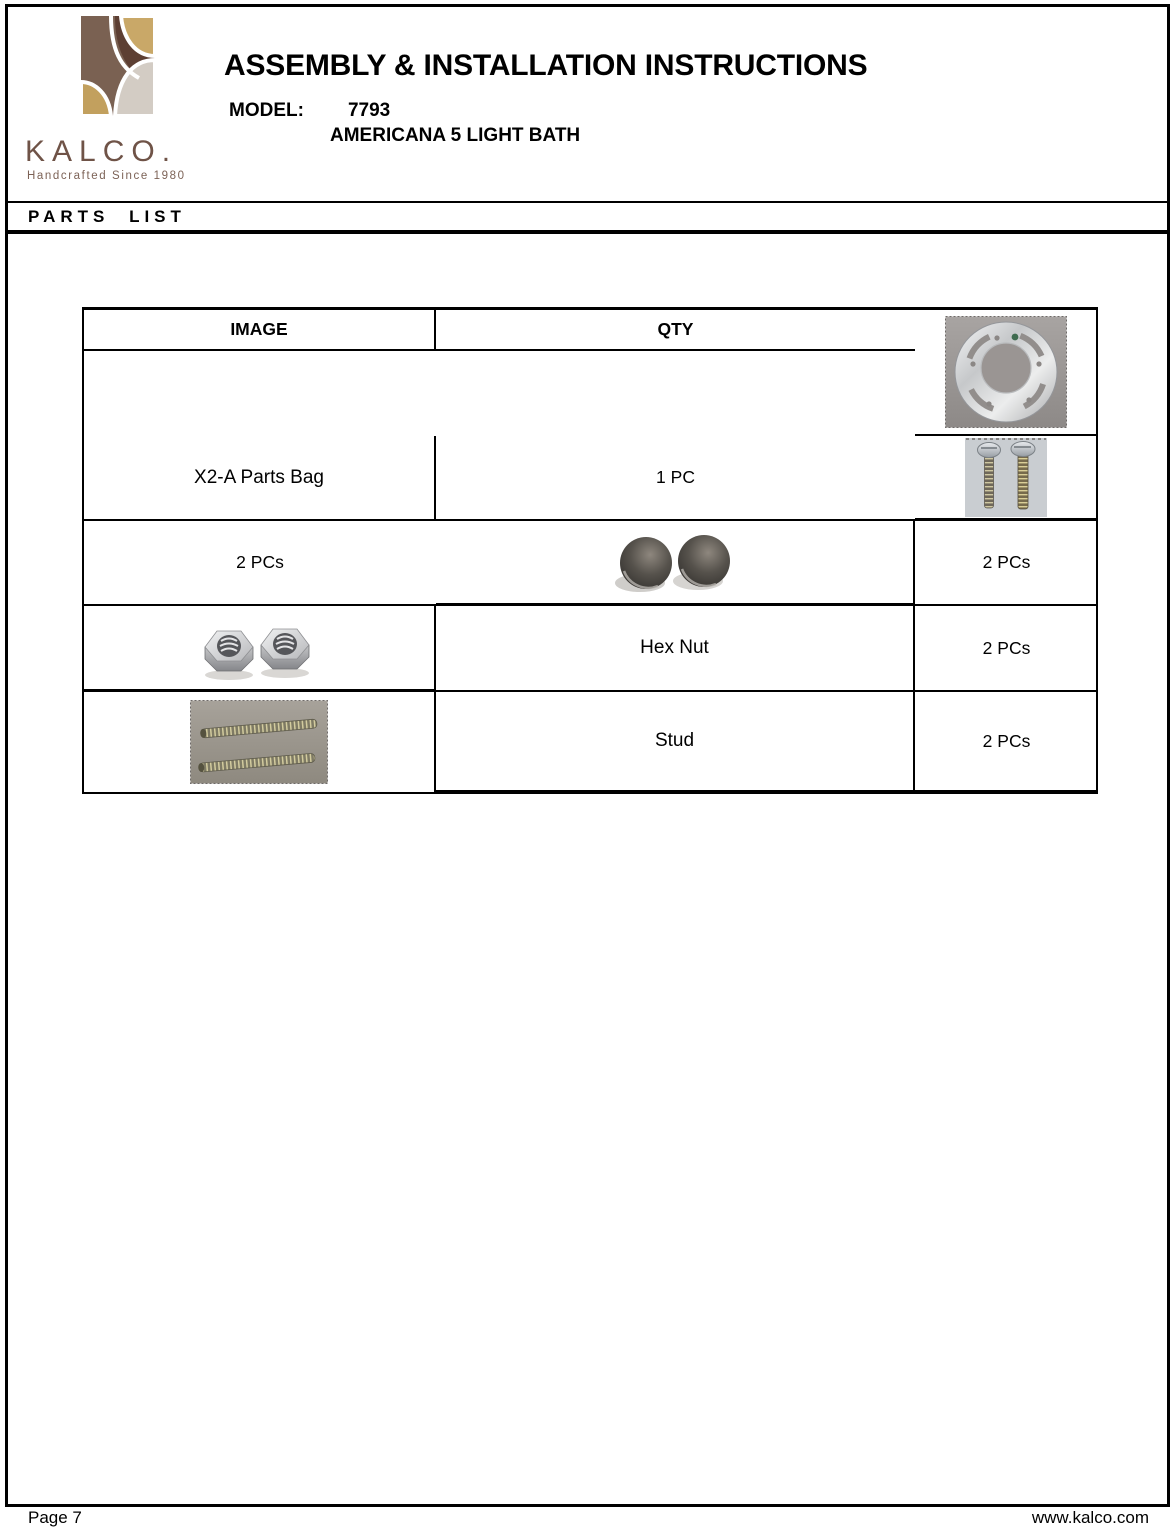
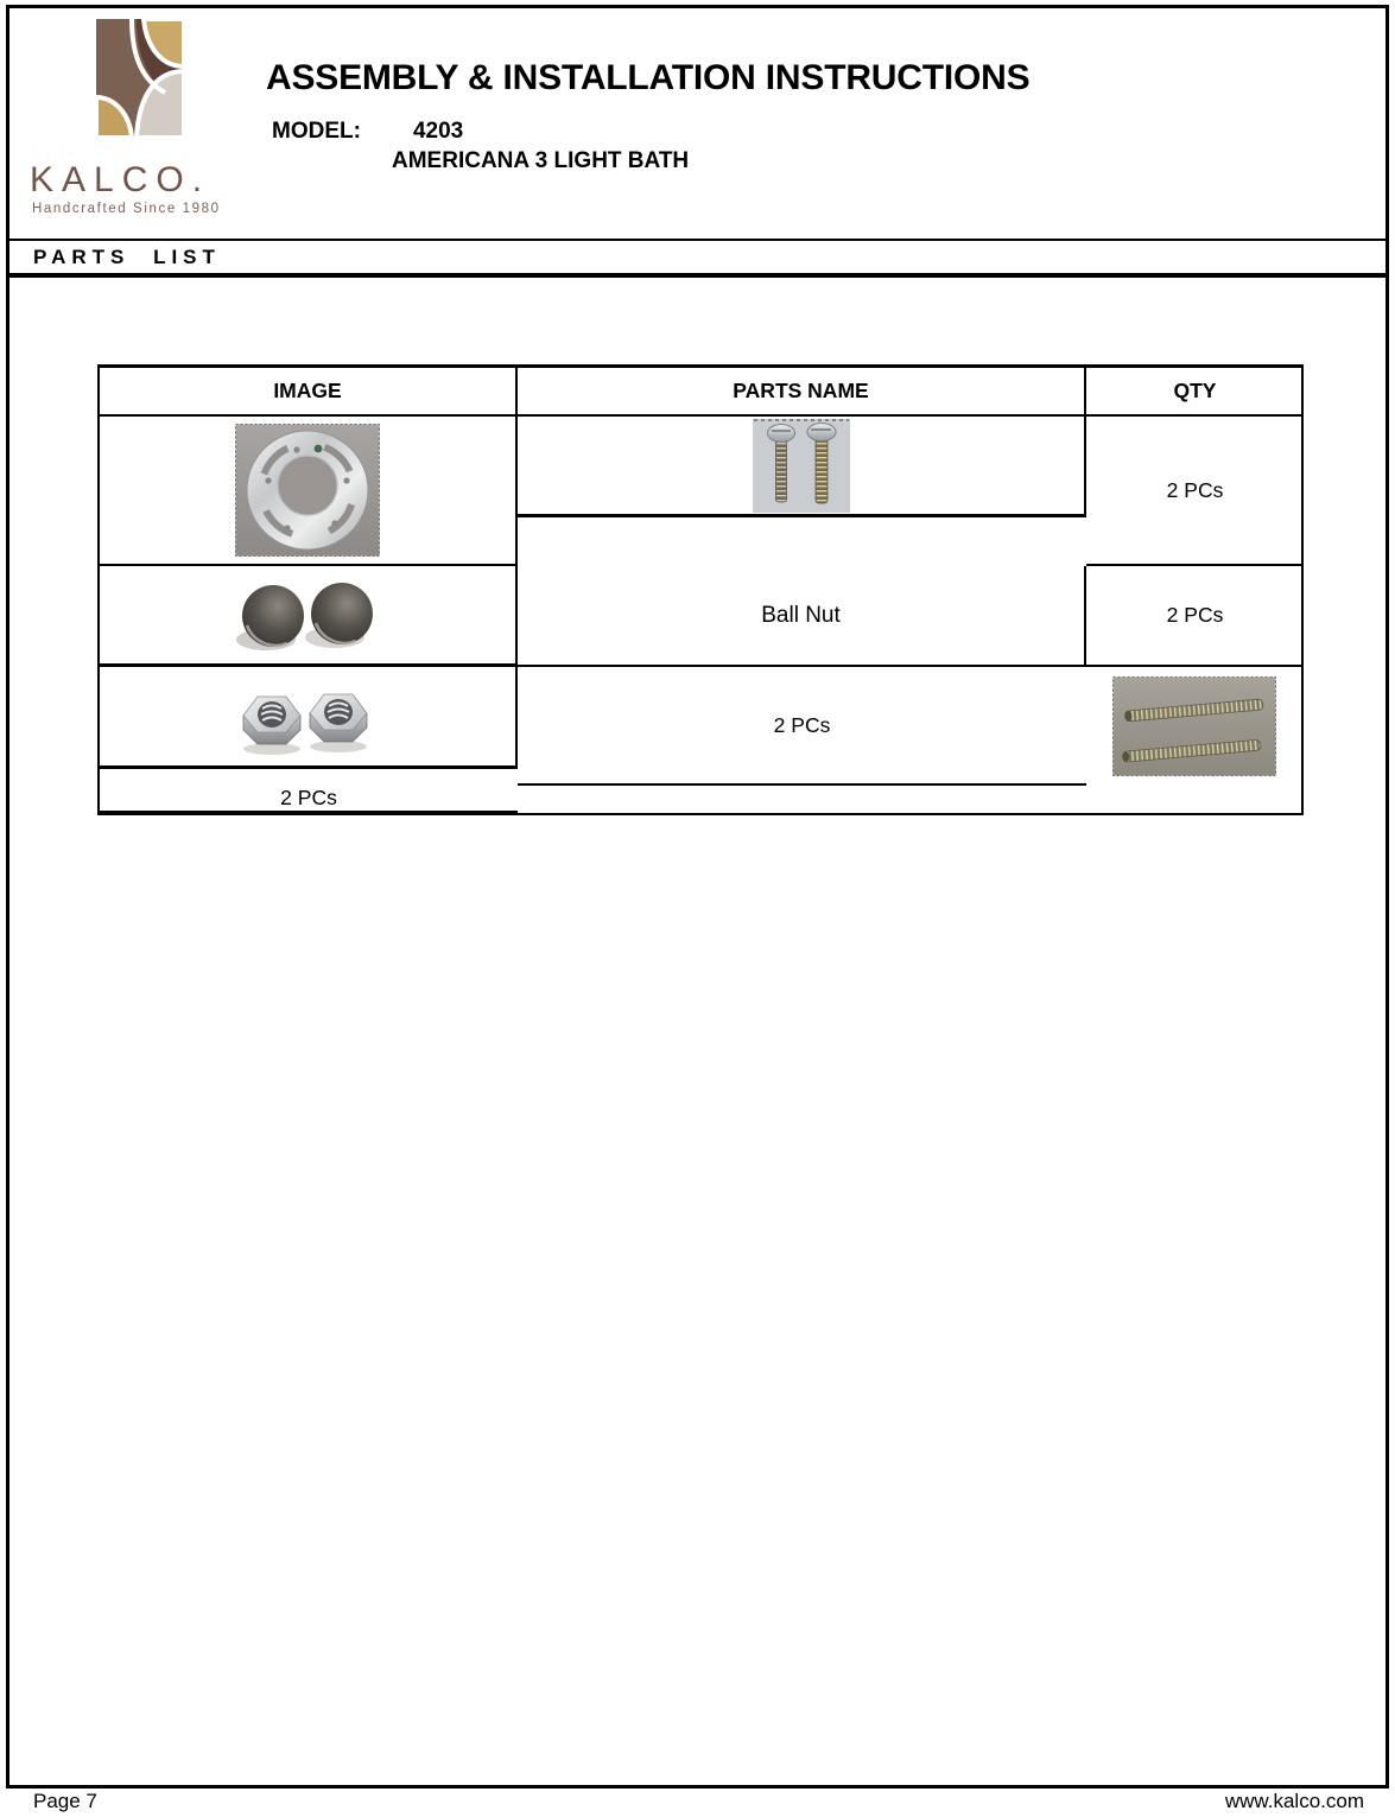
  KALCO.
  Handcrafted Since 1980
  ASSEMBLY & INSTALLATION INSTRUCTIONS
- MODEL: 7793
+ MODEL: 4203
- AMERICANA 5 LIGHT BATH
+ AMERICANA 3 LIGHT BATH
  PARTS LIST
  IMAGE
+ PARTS NAME
  QTY
- X2-A Parts Bag
- 1 PC
  2 PCs
+ Ball Nut
  2 PCs
- Hex Nut
  2 PCs
- Stud
  2 PCs
  Page 7
  www.kalco.com
